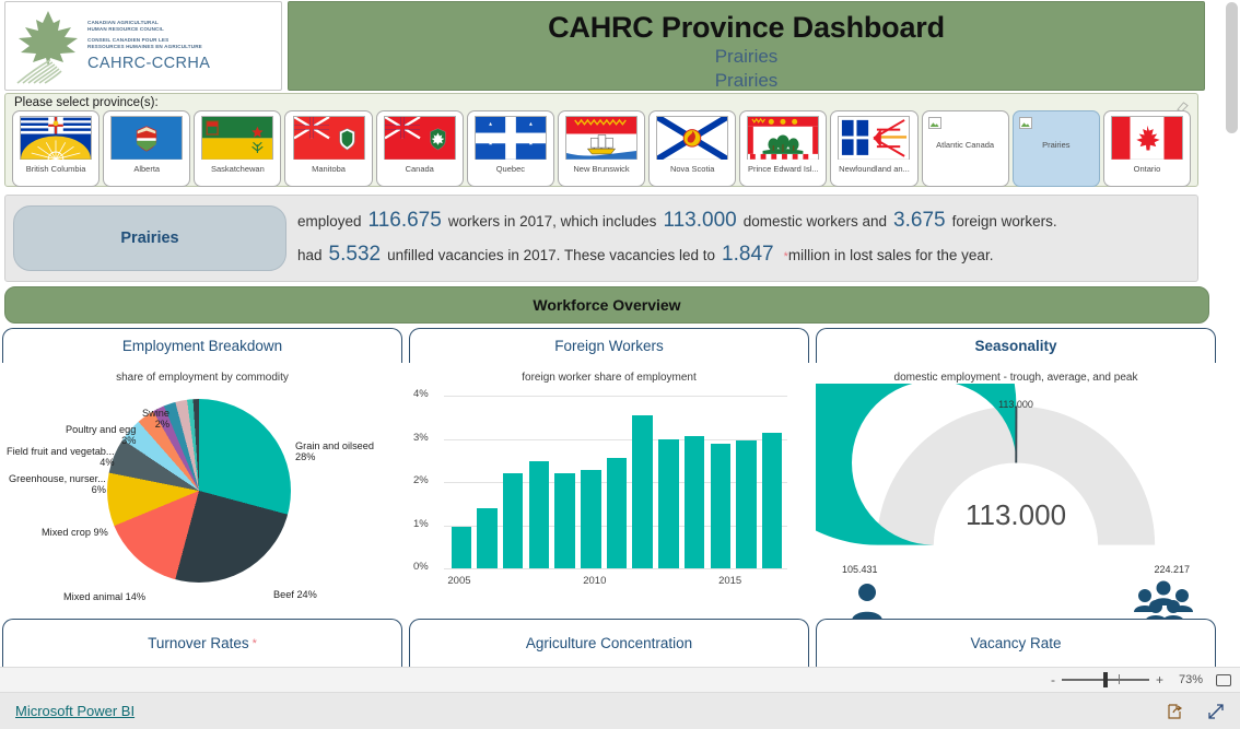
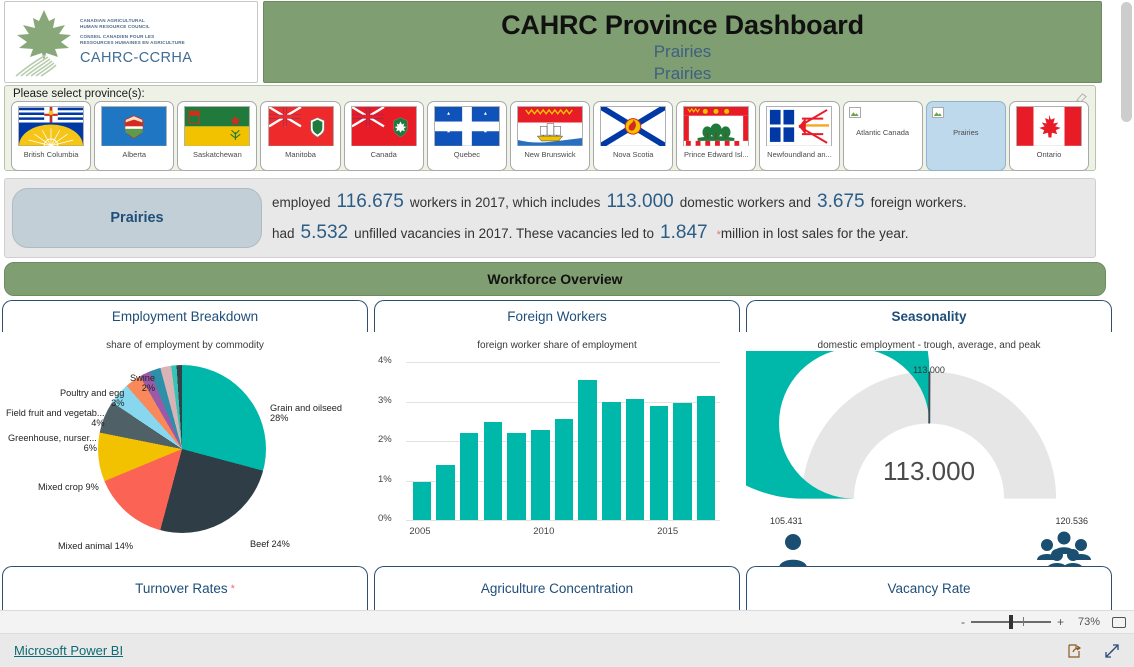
  CAHRC-CCRHA
  CAHRC Province Dashboard
  Prairies
  Prairies
  Please select province(s):
  British Columbia
  Alberta
  Saskatchewan
  Manitoba
  Canada
  Quebec
  New Brunswick
  Nova Scotia
  Prince Edward Isl...
  Newfoundland an...
  Atlantic Canada
  Prairies
  Ontario
  Prairies
  employed
  116.675
  workers in 2017, which includes
  113.000
  domestic workers and
  3.675
  foreign workers.
  had
  5.532
  unfilled vacancies in 2017. These vacancies led to
  1.847
  *
  million in lost sales for the year.
  Workforce Overview
  Employment Breakdown
  share of employment by commodity
  Grain and oilseed
  28%
  Beef 24%
  Mixed animal 14%
  Mixed crop 9%
  Greenhouse, nurser...
  6%
  Field fruit and vegetab...
  4%
  Poultry and egg
  3%
  Swine
  2%
  Foreign Workers
  foreign worker share of employment
  0%
  1%
  2%
  3%
  4%
  2005
  2010
  2015
  Seasonality
  domestic employment - trough, average, and peak
  113.000
  105.431
- 224.217
+ 120.536
  113.000
  Turnover Rates
  *
  Agriculture Concentration
  Vacancy Rate
  -
  +
  73%
  Microsoft Power BI
